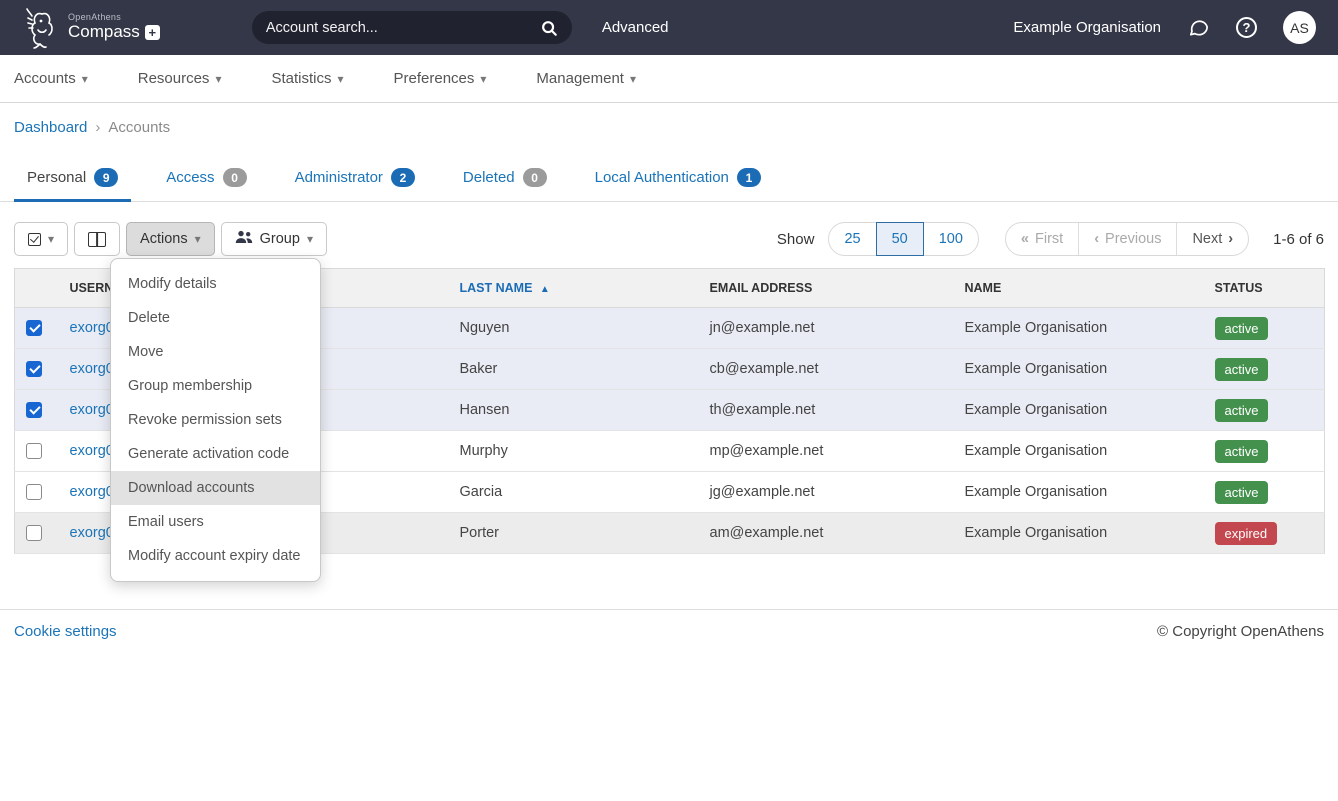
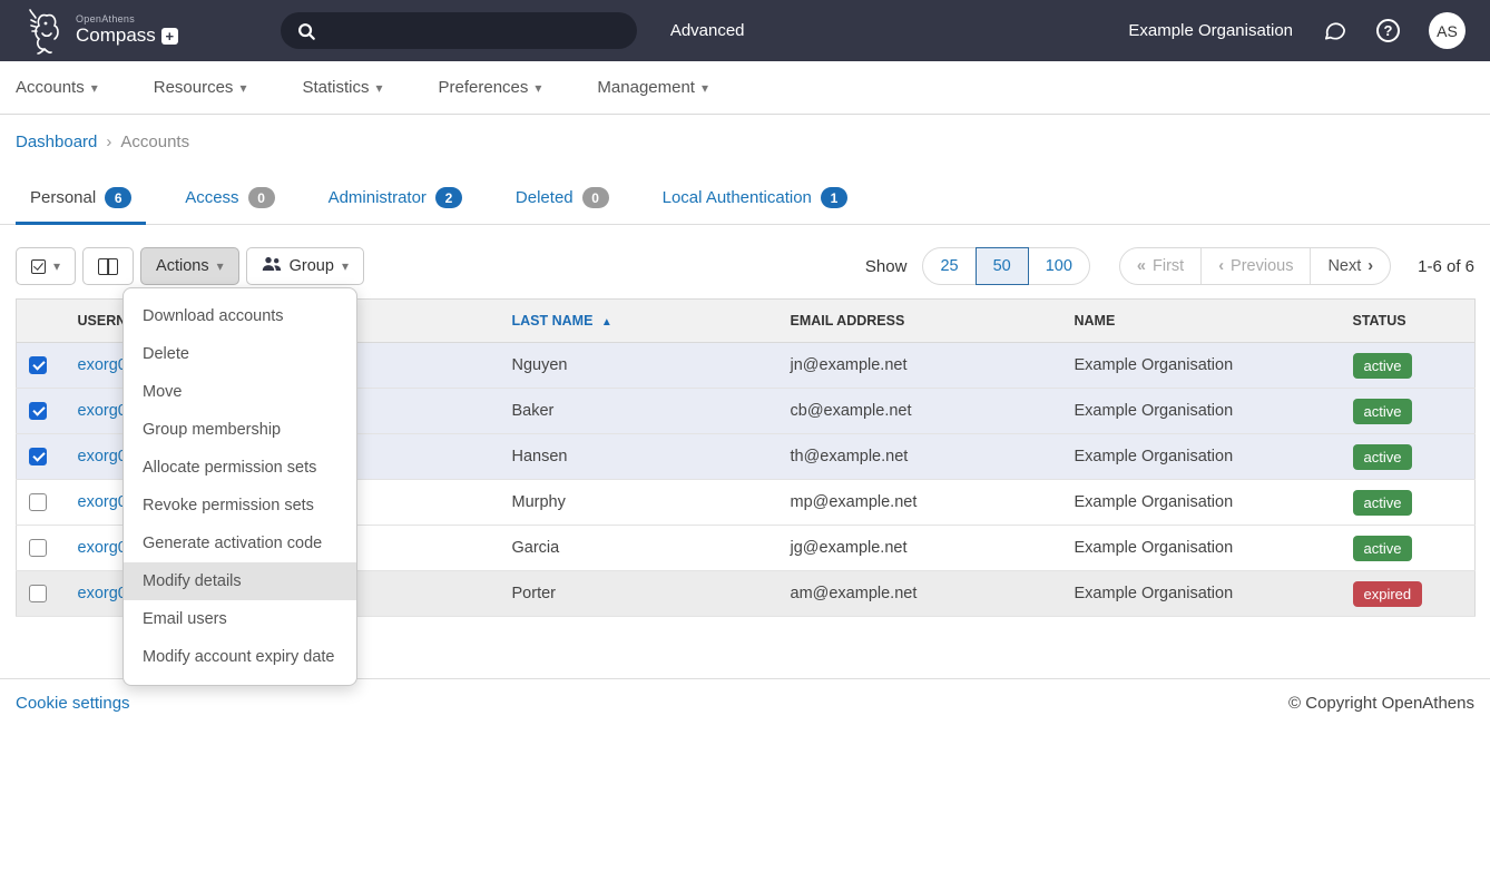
  OpenAthens
  Compass
  +
- Account search...
  Advanced
  Example Organisation
  ?
  AS
  Accounts
  ▾
  Resources
  ▾
  Statistics
  ▾
  Preferences
  ▾
  Management
  ▾
  Dashboard
  ›
  Accounts
  Personal
- 9
+ 6
  Access
  0
  Administrator
  2
  Deleted
  0
  Local Authentication
  1
  ▾
  Actions
  ▾
  Group
  ▾
  Show
  25
  50
  100
  «
  First
  ‹
  Previous
  Next
  ›
  1-6 of 6
  	USERN	LAST NAME ▲	EMAIL ADDRESS	NAME	STATUS
  	exorg	Nguyen	jn@example.net	Example Organisation	active
  	exorg	Baker	cb@example.net	Example Organisation	active
  	exorg	Hansen	th@example.net	Example Organisation	active
  	exorg	Murphy	mp@example.net	Example Organisation	active
  	exorg	Garcia	jg@example.net	Example Organisation	active
  	exorg	Porter	am@example.net	Example Organisation	expired
  Cookie settings
  © Copyright OpenAthens
- Modify details
+ Download accounts
  Delete
  Move
  Group membership
+ Allocate permission sets
  Revoke permission sets
  Generate activation code
- Download accounts
+ Modify details
  Email users
  Modify account expiry date
